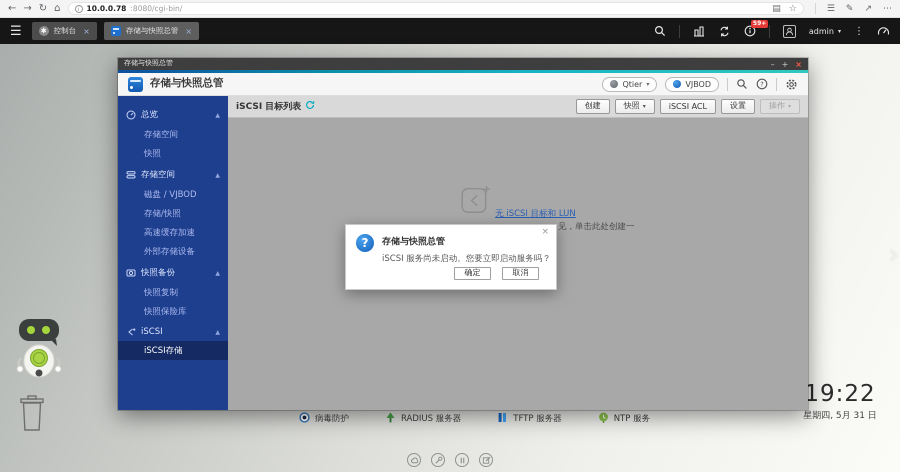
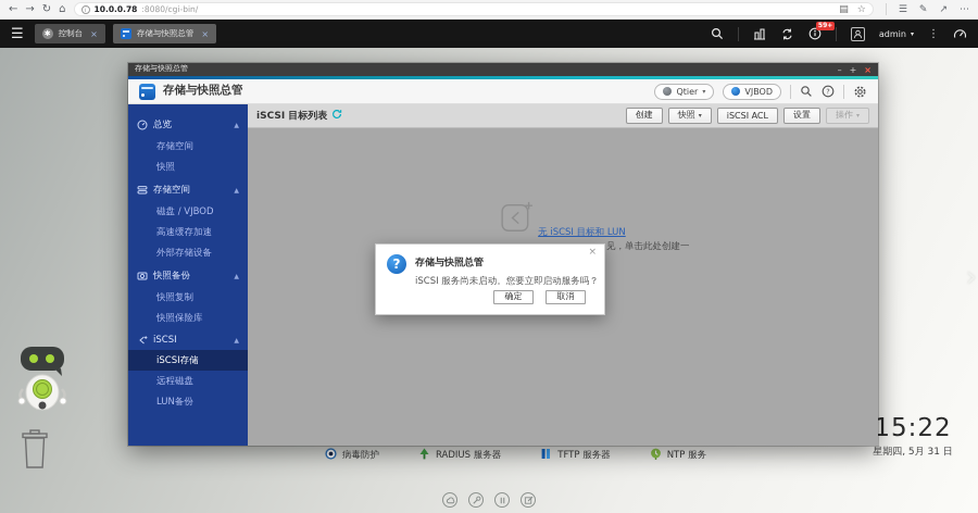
  ←
  →
  ↻
  ⌂
  10.0.0.78
  :8080/cgi-bin/
  ▤
  ☆
  ☰
  ✎
  ↗
  ⋯
  ☰
  ✱
  控制台
  ×
  存储与快照总管
  ×
  admin
  ⋮
  病毒防护
  RADIUS 服务器
  TFTP 服务器
  NTP 服务
- 19:22
+ 15:22
  星期四, 5月 31 日
  存储与快照总管
  –
  +
  ×
  存储与快照总管
  Qtier
  VJBOD
  ?
  总览
  存储空间
  快照
  存储空间
  磁盘 / VJBOD
- 存储/快照
  高速缓存加速
  外部存储设备
  快照备份
  快照复制
  快照保险库
  iSCSI
  iSCSI存储
+ 远程磁盘
+ LUN备份
  iSCSI 目标列表
  创建
  快照
  iSCSI ACL
  设置
  操作
  无 iSCSI 目标和 LUN
  见，单击此处创建一
  ×
  ?
  存储与快照总管
  iSCSI 服务尚未启动。您要立即启动服务吗？
  确定
  取消
